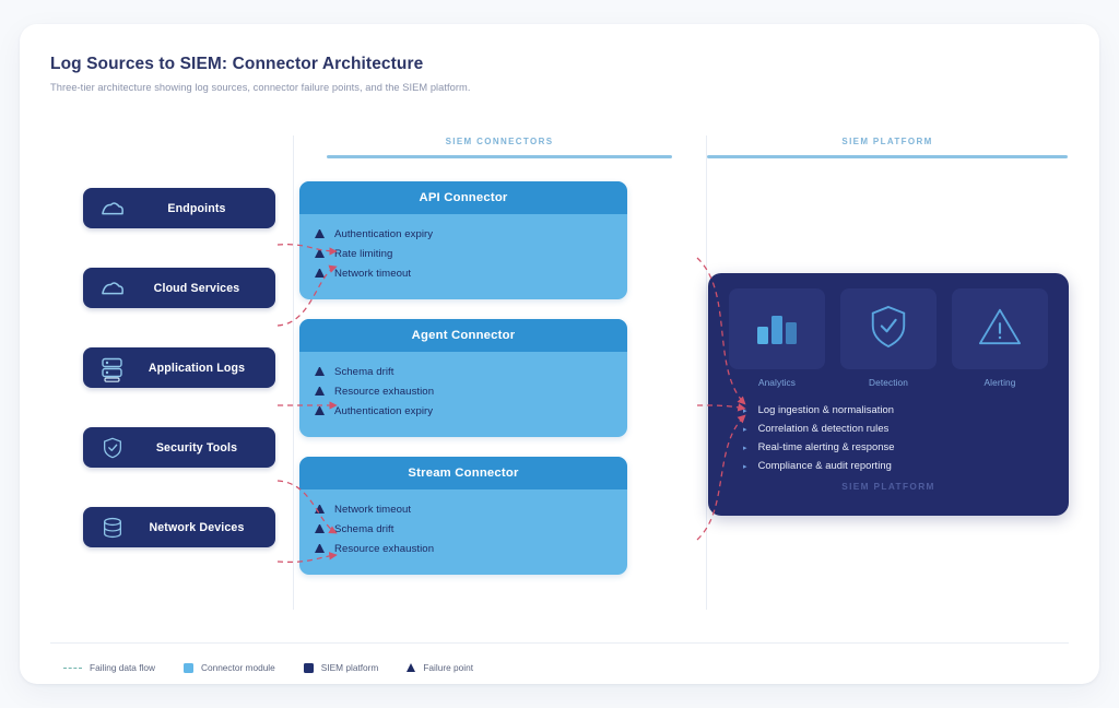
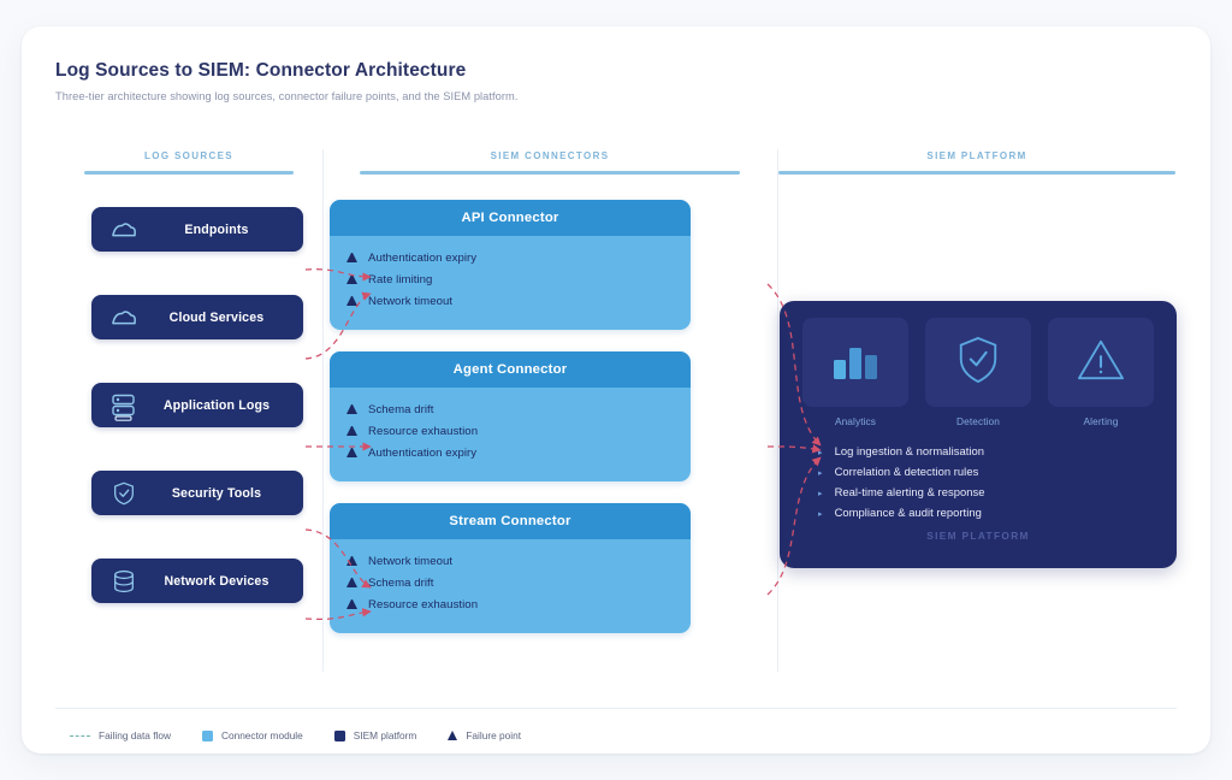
  Log Sources to SIEM: Connector Architecture
  Three-tier architecture showing log sources, connector failure points, and the SIEM platform.
+ LOG SOURCES
  Endpoints
  Cloud Services
  Application Logs
  Security Tools
  Network Devices
  SIEM CONNECTORS
  API Connector
  Authentication expiry
  Rate limiting
  Network timeout
  Agent Connector
  Schema drift
  Resource exhaustion
  Authentication expiry
  Stream Connector
  Network timeout
  Schema drift
  Resource exhaustion
  SIEM PLATFORM
  Analytics
  Detection
  Alerting
  Log ingestion & normalisation
  Correlation & detection rules
  Real-time alerting & response
  Compliance & audit reporting
  SIEM PLATFORM
  Failing data flow
  Connector module
  SIEM platform
  Failure point
